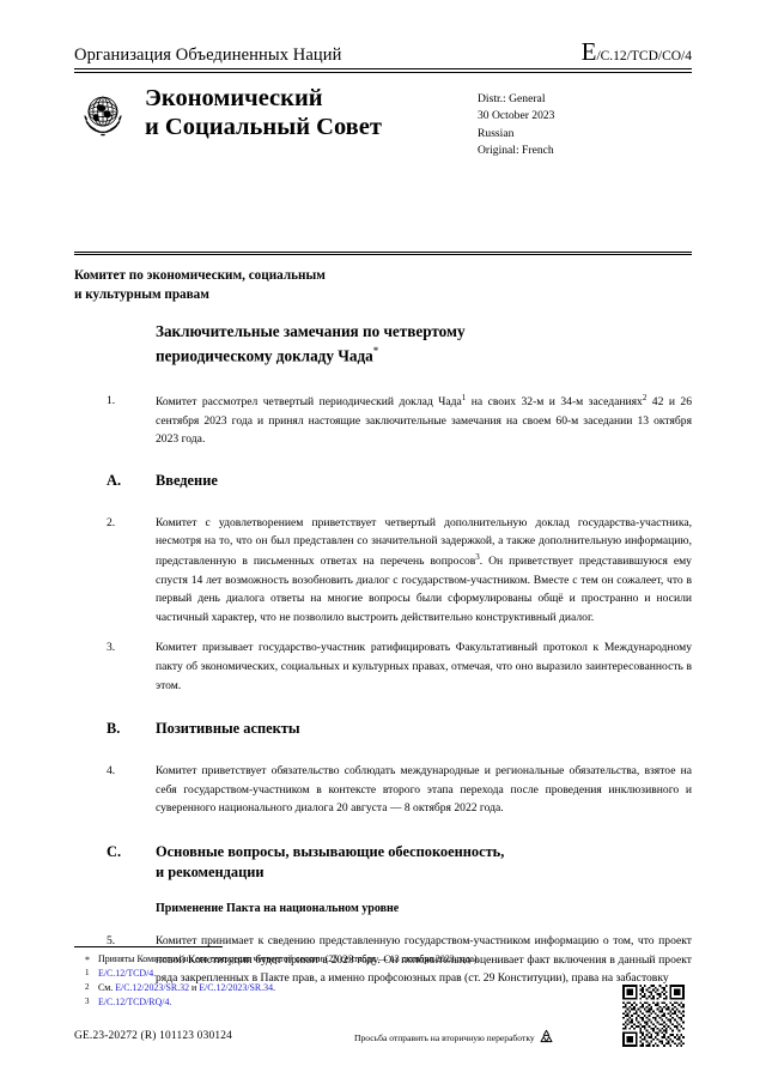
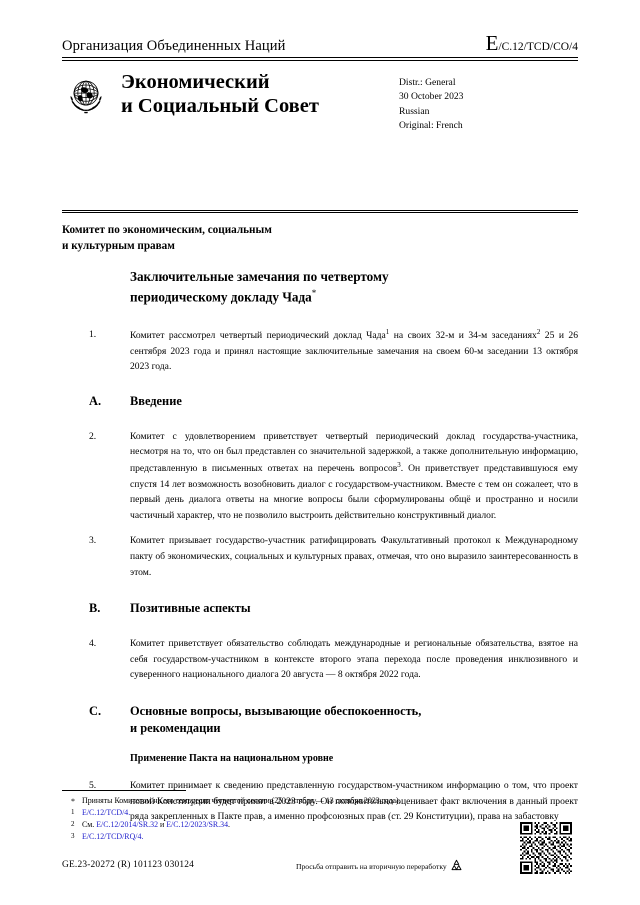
  Организация Объединенных Наций
  E/C.12/TCD/CO/4
  Экономический
  и Социальный Совет
  Distr.: General
  30 October 2023
  Russian
  Original: French
  Комитет по экономическим, социальным
  и культурным правам
  Заключительные замечания по четвертому
  периодическому докладу Чада*
  1.
- Комитет рассмотрел четвертый периодический доклад Чада1 на своих 32-м и 34-м заседаниях2 42 и 26 сентября 2023 года и принял настоящие заключительные замечания на своем 60-м заседании 13 октября 2023 года.
+ Комитет рассмотрел четвертый периодический доклад Чада1 на своих 32-м и 34-м заседаниях2 25 и 26 сентября 2023 года и принял настоящие заключительные замечания на своем 60-м заседании 13 октября 2023 года.
  A.
  Введение
  2.
- Комитет с удовлетворением приветствует четвертый дополнительную доклад государства-участника, несмотря на то, что он был представлен со значительной задержкой, а также дополнительную информацию, представленную в письменных ответах на перечень вопросов3. Он приветствует представившуюся ему спустя 14 лет возможность возобновить диалог с государством-участником. Вместе с тем он сожалеет, что в первый день диалога ответы на многие вопросы были сформулированы общё и пространно и носили частичный характер, что не позволило выстроить действительно конструктивный диалог.
+ Комитет с удовлетворением приветствует четвертый периодический доклад государства-участника, несмотря на то, что он был представлен со значительной задержкой, а также дополнительную информацию, представленную в письменных ответах на перечень вопросов3. Он приветствует представившуюся ему спустя 14 лет возможность возобновить диалог с государством-участником. Вместе с тем он сожалеет, что в первый день диалога ответы на многие вопросы были сформулированы общё и пространно и носили частичный характер, что не позволило выстроить действительно конструктивный диалог.
  3.
  Комитет призывает государство-участник ратифицировать Факультативный протокол к Международному пакту об экономических, социальных и культурных правах, отмечая, что оно выразило заинтересованность в этом.
  B.
  Позитивные аспекты
  4.
  Комитет приветствует обязательство соблюдать международные и региональные обязательства, взятое на себя государством-участником в контексте второго этапа перехода после проведения инклюзивного и суверенного национального диалога 20 августа — 8 октября 2022 года.
  C.
  Основные вопросы, вызывающие обеспокоенность,
  и рекомендации
  Применение Пакта на национальном уровне
  5.
  Комитет принимает к сведению представленную государством-участником информацию о том, что проект новой Конституции будет принят в 2023 году. Он положительно оценивает факт включения в данный проект ряда закрепленных в Пакте прав, а именно профсоюзных прав (ст. 29 Конституции), права на забастовку
  *
  Приняты Комитетом на его семьдесят четвертой сессии (25 сентября — 13 октября 2023 года).
  1
  E/C.12/TCD/4.
  2
- См. E/C.12/2023/SR.32 и E/C.12/2023/SR.34.
+ См. E/C.12/2014/SR.32 и E/C.12/2023/SR.34.
  3
  E/C.12/TCD/RQ/4.
  GE.23-20272 (R) 101123 030124
  Просьба отправить на вторичную переработку
